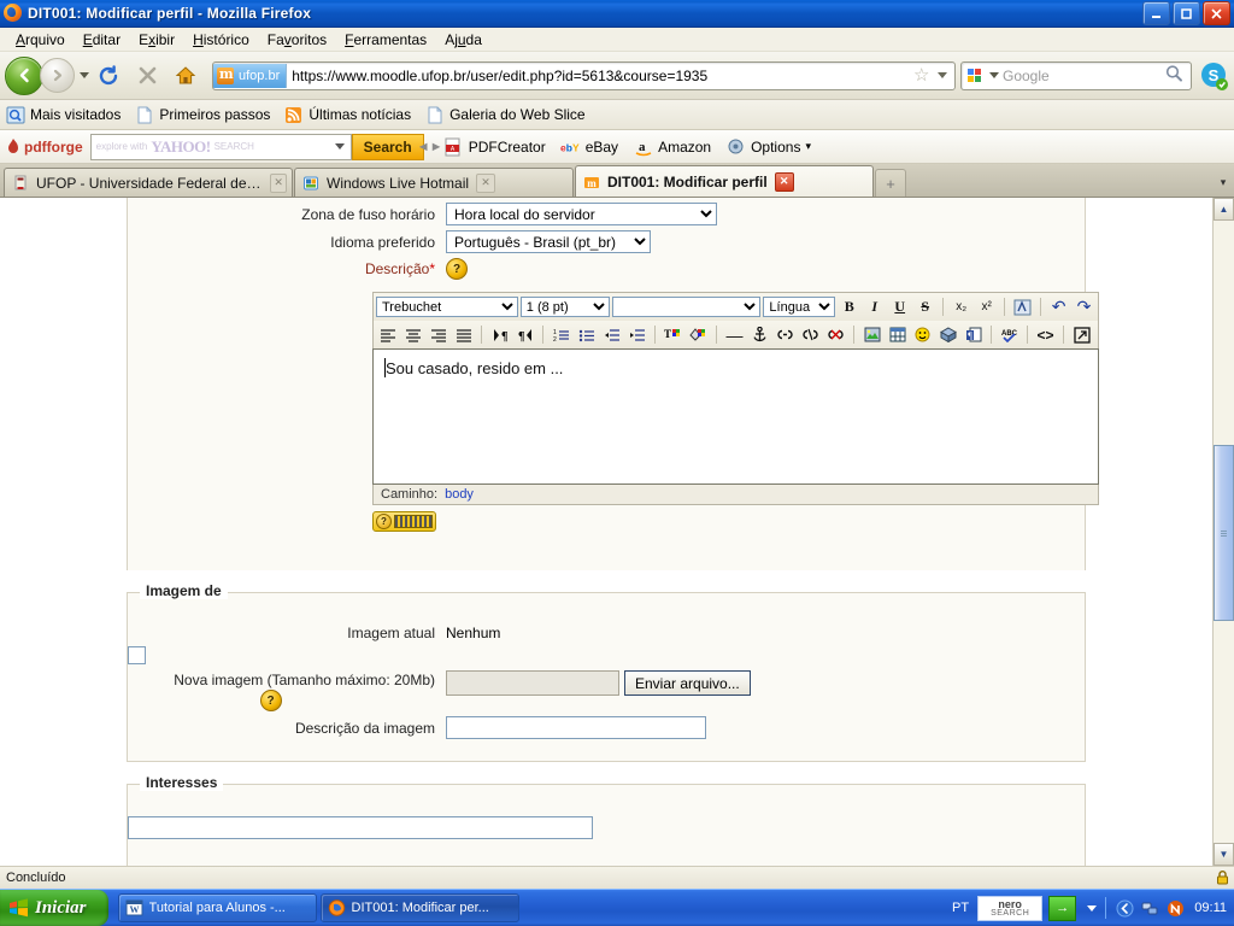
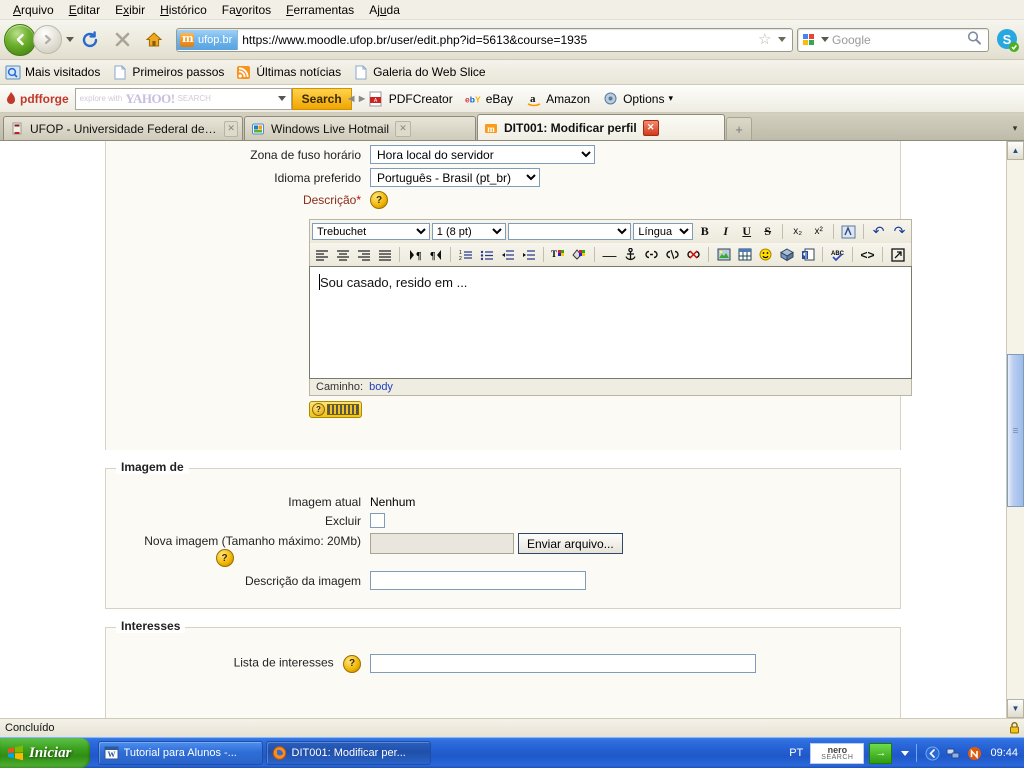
- DIT001: Modificar perfil - Mozilla Firefox
  Arquivo
  Editar
  Exibir
  Histórico
  Favoritos
  Ferramentas
  Ajuda
  ufop.br
  https://www.moodle.ufop.br/user/edit.php?id=5613&course=1935
  ☆
  Google
  S
  Mais visitados
  Primeiros passos
  Últimas notícias
  Galeria do Web Slice
  pdfforge
  explore with
  YAHOO!
  SEARCH
  Search
  ◄►
  PDFCreator
  ebY
  eBay
  a
  Amazon
  Options
  ▾
  UFOP - Universidade Federal de O
  ✕
  Windows Live Hotmail
  ✕
  m
  DIT001: Modificar perfil
  ✕
  +
  ▾
  Zona de fuso horário
  Hora local do servidor
  Idioma preferido
  Português - Brasil (pt_br)
  Descrição*
  ?
  Trebuchet
  1 (8 pt)
  Língua
  B
  I
  U
  S
  x₂
  x²
  ↶
  ↷
  ¶
  ¶
  T
  —
  ¶
  <>
  Sou casado, resido em ...
  Caminho:
  body
  ?
  Imagem de
  Imagem atual
  Nenhum
+ Excluir
  Nova imagem (Tamanho máximo: 20Mb)
  ?
  Enviar arquivo...
  Descrição da imagem
  Interesses
+ Lista de interesses ?
  ▲
  ▼
  Concluído
  Iniciar
  W
  Tutorial para Alunos -...
  DIT001: Modificar per...
  PT
  nero
  →
- 09:11
+ 09:44
